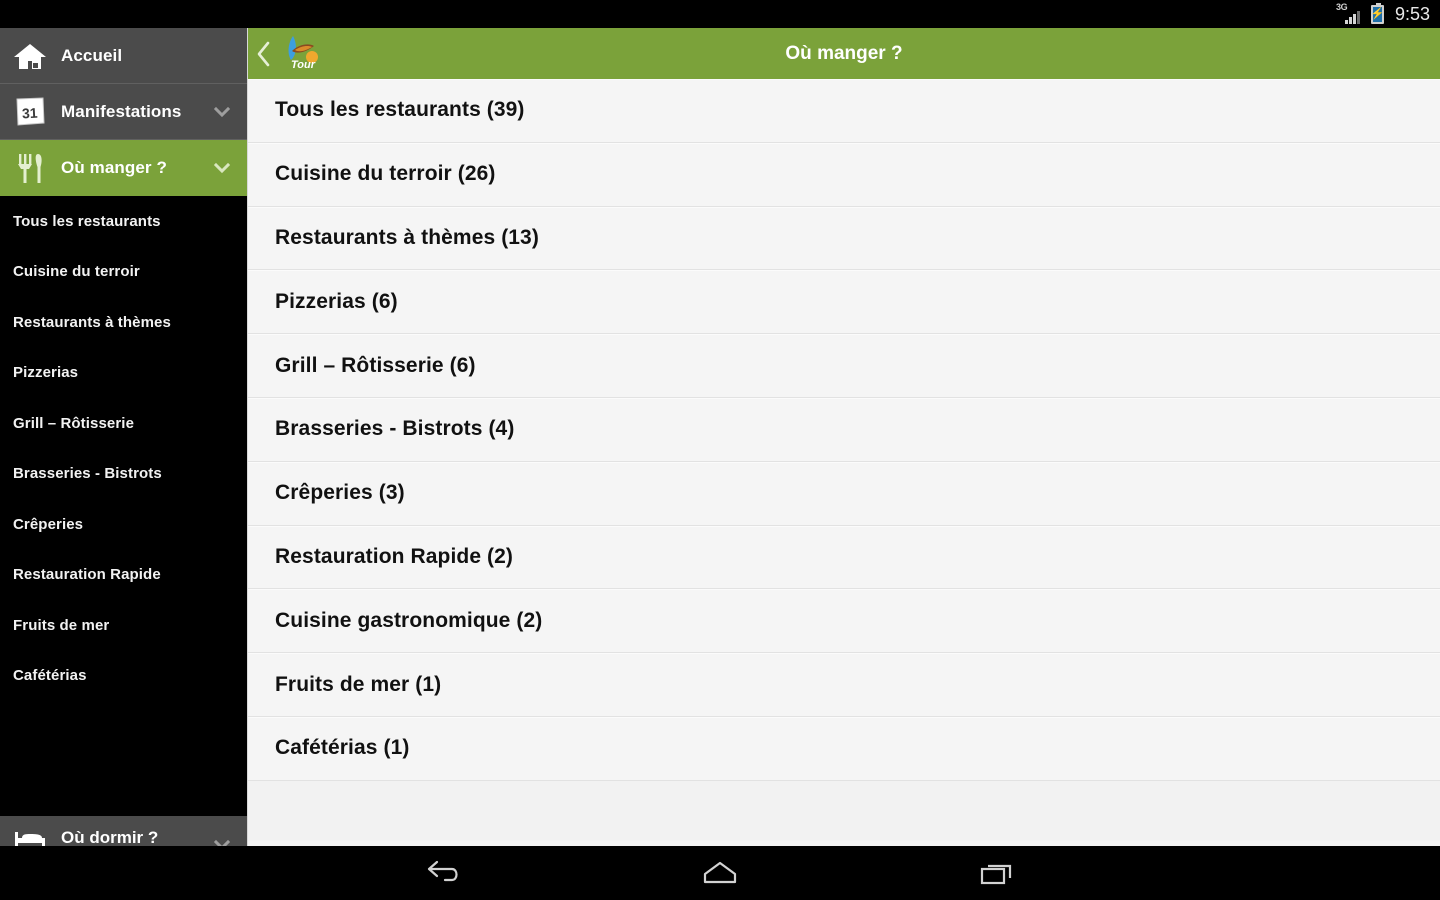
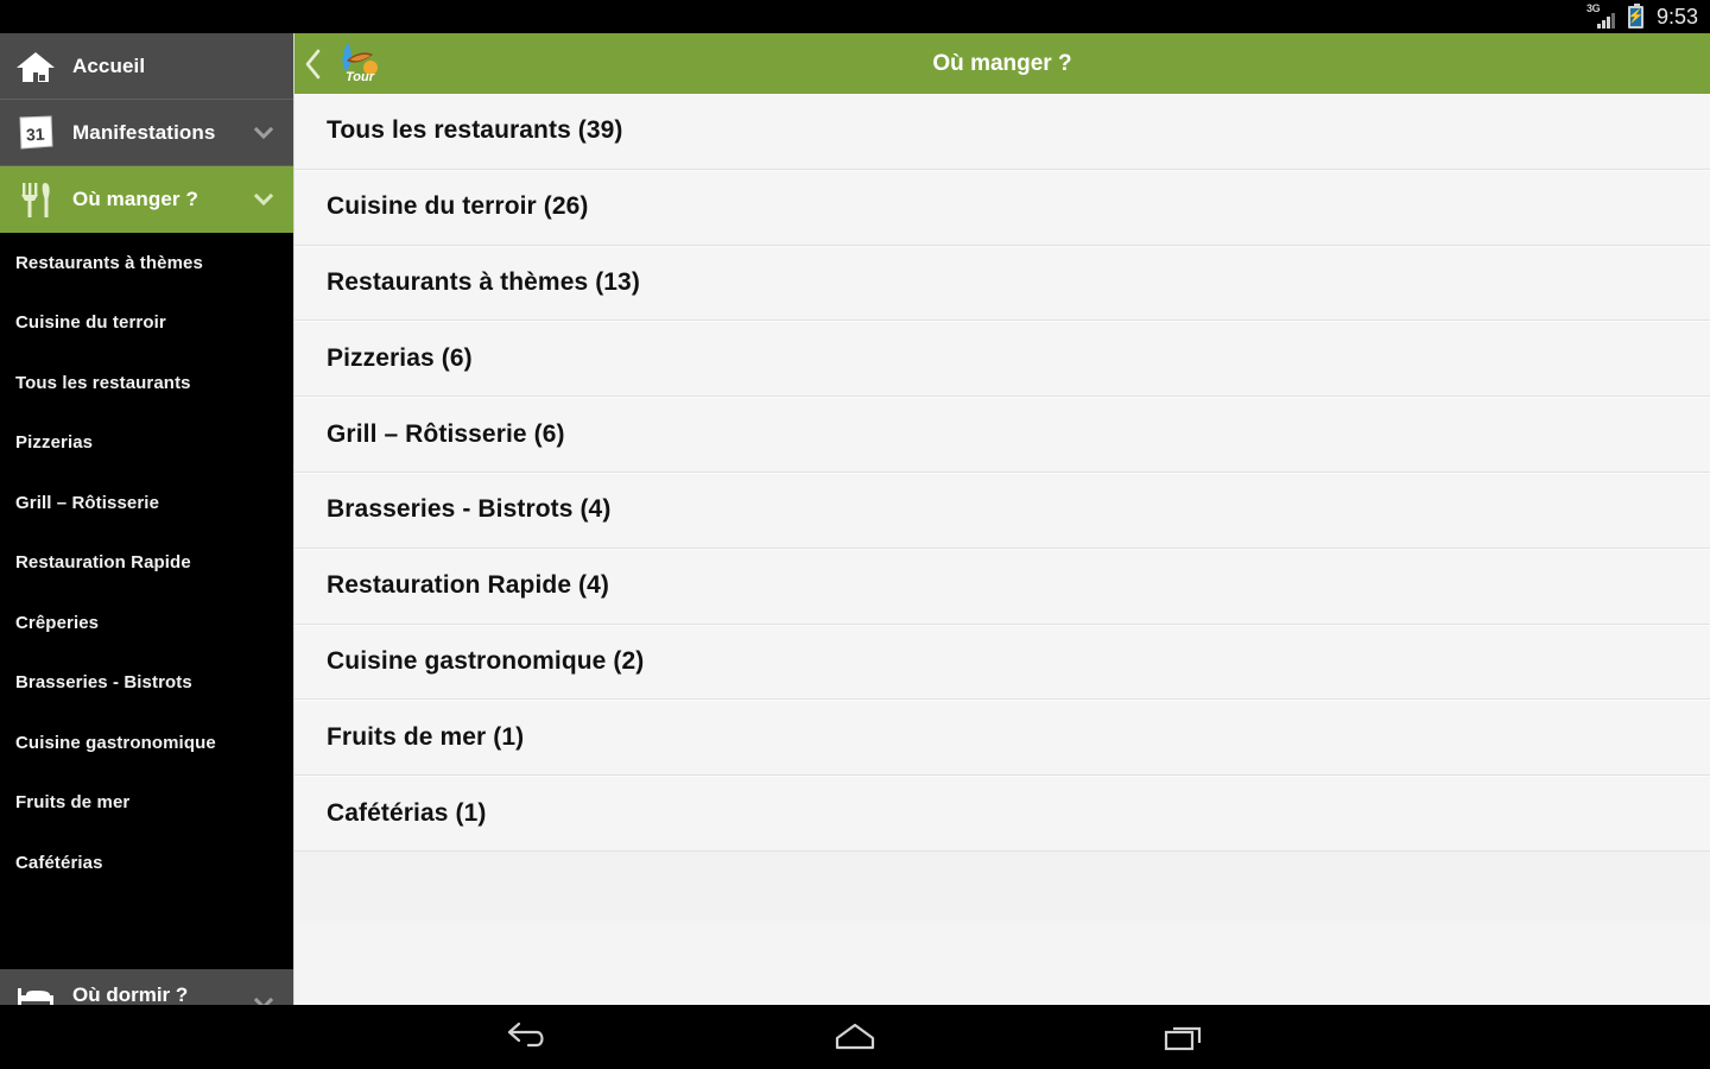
  3G
  ⚡
  9:53
  Accueil
  Manifestations
  Où manger ?
- Tous les restaurants
+ Restaurants à thèmes
  Cuisine du terroir
- Restaurants à thèmes
+ Tous les restaurants
  Pizzerias
  Grill – Rôtisserie
- Brasseries - Bistrots
+ Restauration Rapide
  Crêperies
- Restauration Rapide
+ Brasseries - Bistrots
+ Cuisine gastronomique
  Fruits de mer
  Cafétérias
  Où dormir ?
  Tour
  Où manger ?
  Tous les restaurants (39)
  Cuisine du terroir (26)
  Restaurants à thèmes (13)
  Pizzerias (6)
  Grill – Rôtisserie (6)
  Brasseries - Bistrots (4)
- Crêperies (3)
- Restauration Rapide (2)
+ Restauration Rapide (4)
  Cuisine gastronomique (2)
  Fruits de mer (1)
  Cafétérias (1)
